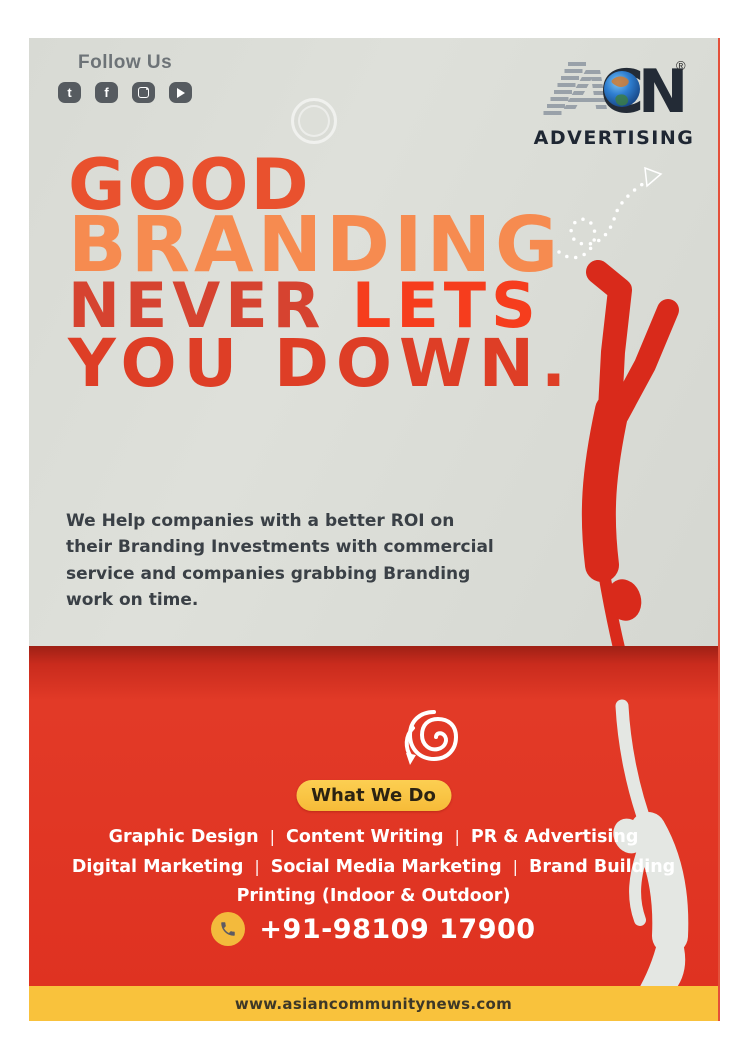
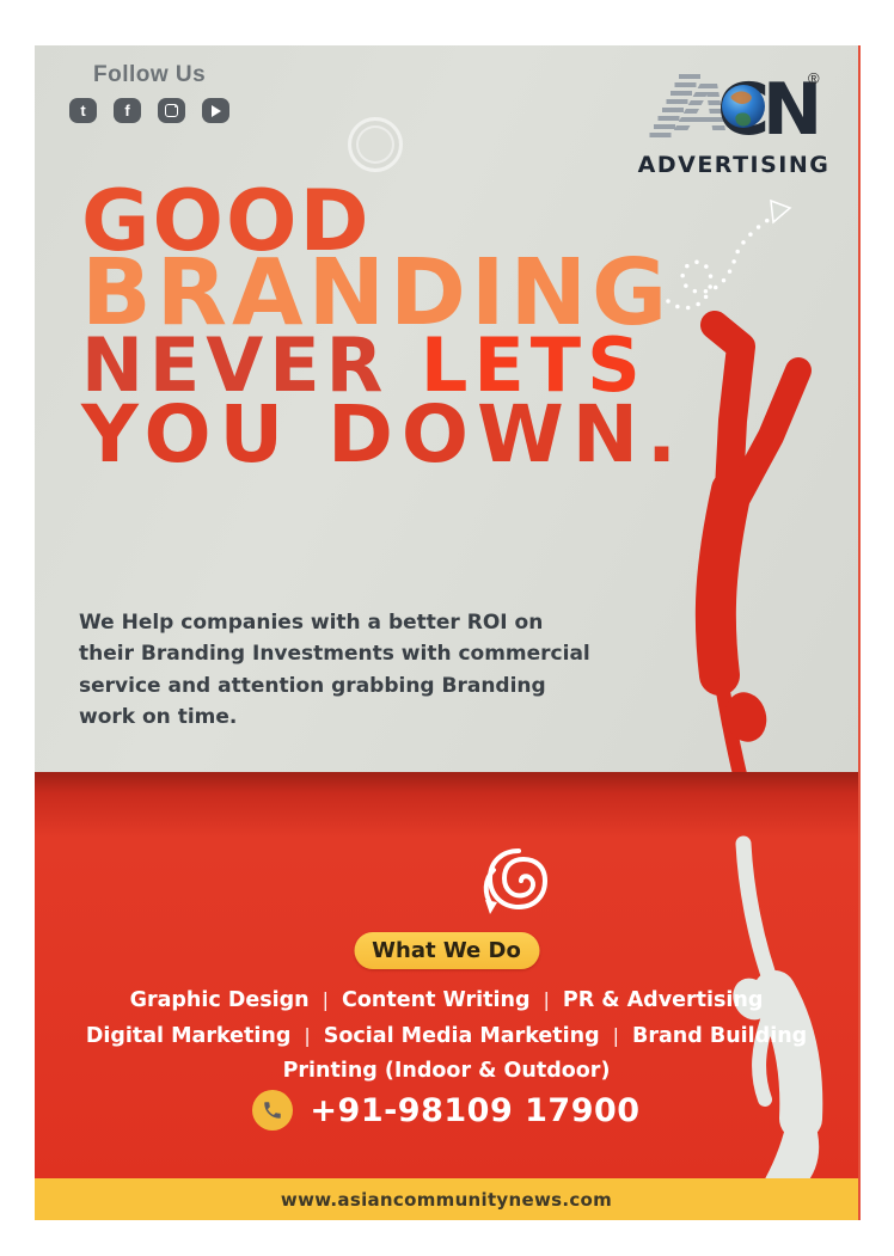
  Follow Us
  t
  f
  A
  N
  ®
  ADVERTISING
  GOOD
  BRANDING
  NEVER LETS
  YOU DOWN.
- We Help companies with a better ROI on their Branding Investments with commercial service and companies grabbing Branding work on time.
+ We Help companies with a better ROI on their Branding Investments with commercial service and attention grabbing Branding work on time.
  What We Do
  Graphic Design | Content Writing | PR & Advertising
  Digital Marketing | Social Media Marketing | Brand Building
  Printing (Indoor & Outdoor)
  +91-98109 17900
  www.asiancommunitynews.com
